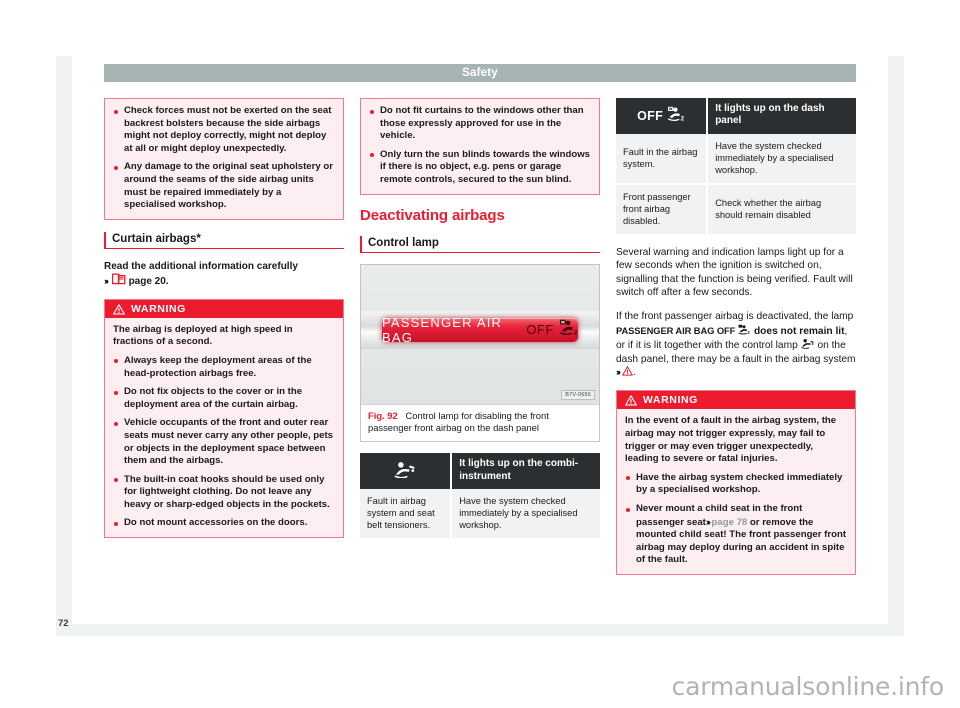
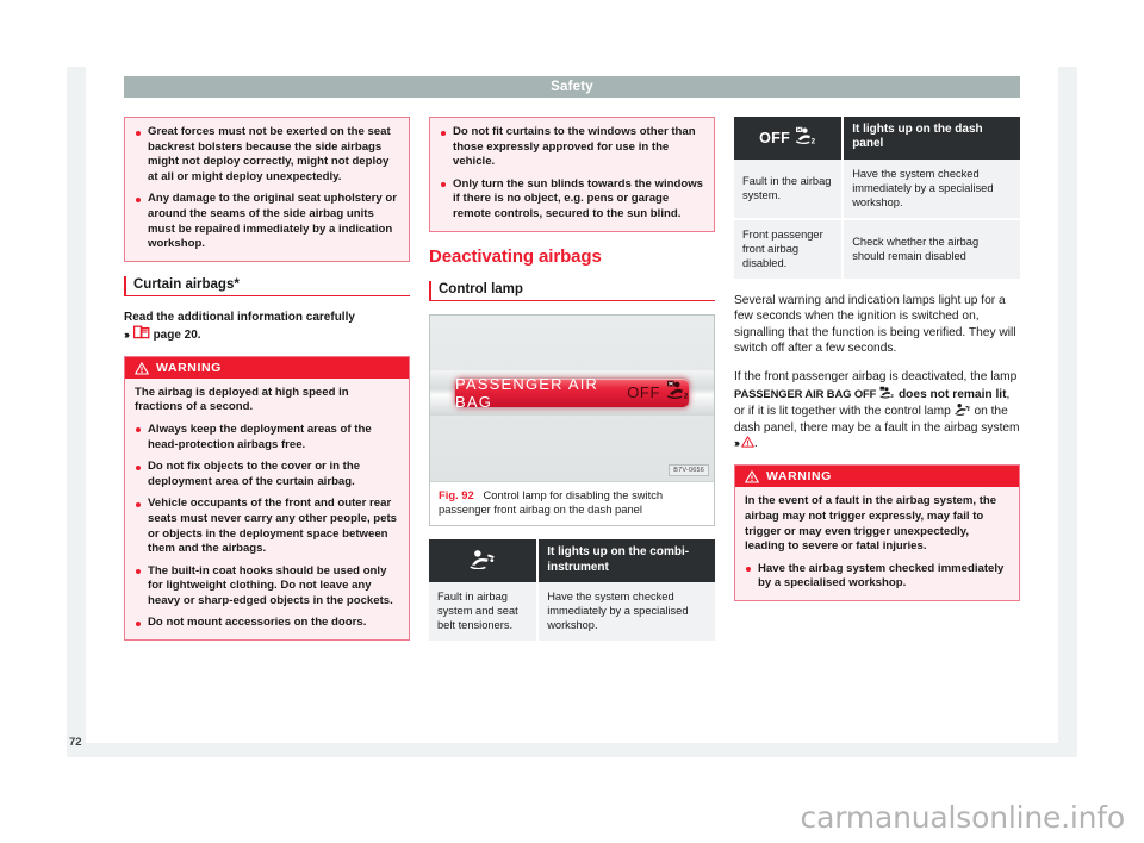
  Safety
- Check forces must not be exerted on the seat backrest bolsters because the side airbags might not deploy correctly, might not deploy at all or might deploy unexpectedly.
+ Great forces must not be exerted on the seat backrest bolsters because the side airbags might not deploy correctly, might not deploy at all or might deploy unexpectedly.
- Any damage to the original seat upholstery or around the seams of the side airbag units must be repaired immediately by a specialised workshop.
+ Any damage to the original seat upholstery or around the seams of the side airbag units must be repaired immediately by a indication workshop.
  Curtain airbags*
  Read the additional information carefully
  ››› page 20.
  WARNING
  The airbag is deployed at high speed in fractions of a second.
  Always keep the deployment areas of the head-protection airbags free.
  Do not fix objects to the cover or in the deployment area of the curtain airbag.
  Vehicle occupants of the front and outer rear seats must never carry any other people, pets or objects in the deployment space between them and the airbags.
  The built-in coat hooks should be used only for lightweight clothing. Do not leave any heavy or sharp-edged objects in the pockets.
  Do not mount accessories on the doors.
  Do not fit curtains to the windows other than those expressly approved for use in the vehicle.
  Only turn the sun blinds towards the windows if there is no object, e.g. pens or garage remote controls, secured to the sun blind.
  Deactivating airbags
  Control lamp
  PASSENGER AIR BAG
  OFF
- Fig. 92 Control lamp for disabling the front passenger front airbag on the dash panel
+ Fig. 92 Control lamp for disabling the switch passenger front airbag on the dash panel
  	It lights up on the combi-instrument
  Fault in airbag system and seat belt tensioners.	Have the system checked immediately by a specialised workshop.
  OFF	It lights up on the dash panel
  Fault in the airbag system.	Have the system checked immediately by a specialised workshop.
  Front passenger front airbag disabled.	Check whether the airbag should remain disabled
- Several warning and indication lamps light up for a few seconds when the ignition is switched on, signalling that the function is being verified. Fault will switch off after a few seconds.
+ Several warning and indication lamps light up for a few seconds when the ignition is switched on, signalling that the function is being verified. They will switch off after a few seconds.
  If the front passenger airbag is deactivated, the lamp PASSENGER AIR BAG OFF
  does not remain lit, or if it is lit together with the control lamp on the dash panel, there may be a fault in the airbag system ››› .
  WARNING
  In the event of a fault in the airbag system, the airbag may not trigger expressly, may fail to trigger or may even trigger unexpectedly, leading to severe or fatal injuries.
  Have the airbag system checked immediately by a specialised workshop.
- Never mount a child seat in the front passenger seat››› page 78 or remove the mounted child seat! The front passenger front airbag may deploy during an accident in spite of the fault.
  72
  carmanualsonline.info
